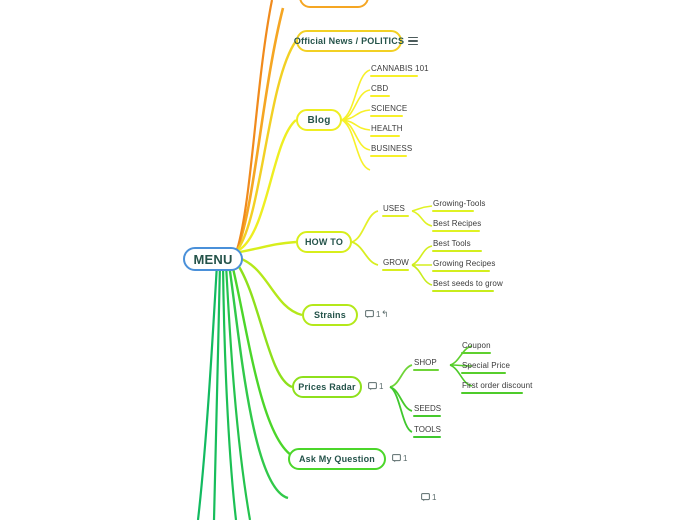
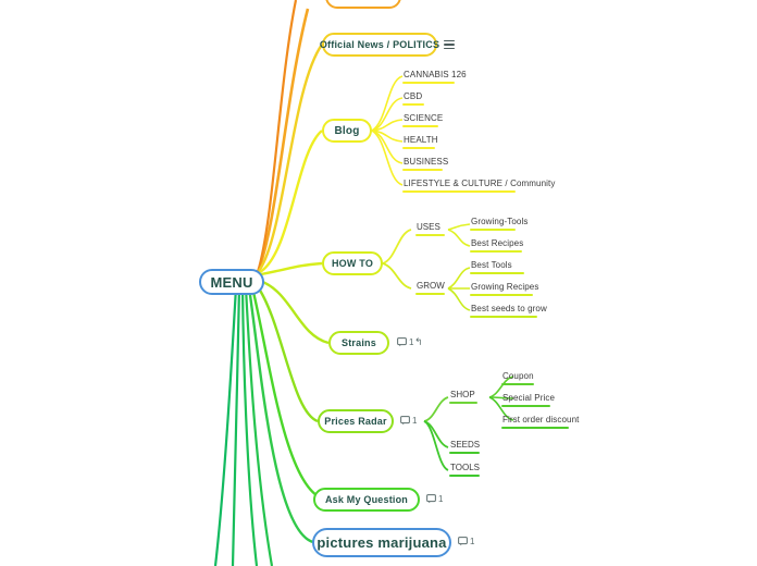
  MENU
  Official News / POLITICS
  Blog
- CANNABIS 101
+ CANNABIS 126
  CBD
  SCIENCE
  HEALTH
  BUSINESS
+ LIFESTYLE & CULTURE / Community
  HOW TO
  USES
  Growing-Tools
  Best Recipes
  GROW
  Best Tools
  Growing Recipes
  Best seeds to grow
  Strains
  1
  ↰
  Prices Radar
  1
  SHOP
  Coupon
  Special Price
  First order discount
  SEEDS
  TOOLS
  Ask My Question
  1
+ pictures marijuana
  1
